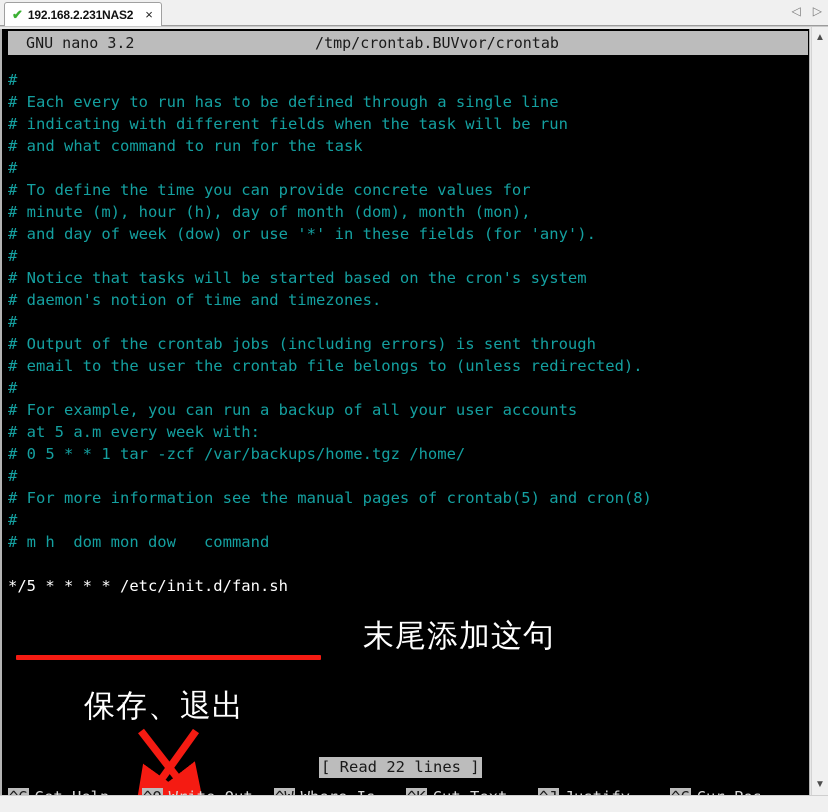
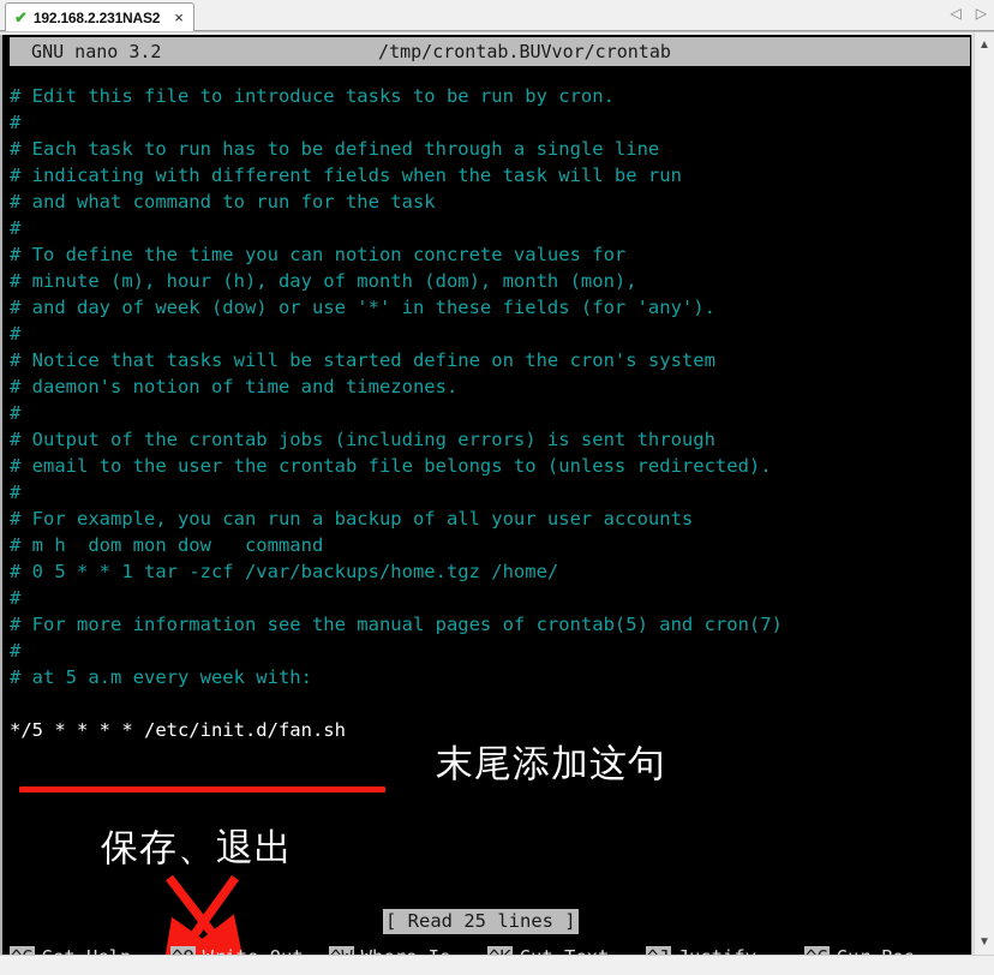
  ✔
  192.168.2.231NAS2
  ×
  ◁
  ▷
  GNU nano 3.2 /tmp/crontab.BUVvor/crontab
+ # Edit this file to introduce tasks to be run by cron.
  #
- # Each every to run has to be defined through a single line
+ # Each task to run has to be defined through a single line
  # indicating with different fields when the task will be run
  # and what command to run for the task
  #
- # To define the time you can provide concrete values for
+ # To define the time you can notion concrete values for
  # minute (m), hour (h), day of month (dom), month (mon),
  # and day of week (dow) or use '*' in these fields (for 'any').
  #
- # Notice that tasks will be started based on the cron's system
+ # Notice that tasks will be started define on the cron's system
  # daemon's notion of time and timezones.
  #
  # Output of the crontab jobs (including errors) is sent through
  # email to the user the crontab file belongs to (unless redirected).
  #
  # For example, you can run a backup of all your user accounts
- # at 5 a.m every week with:
+ # m h dom mon dow command
  # 0 5 * * 1 tar -zcf /var/backups/home.tgz /home/
  #
- # For more information see the manual pages of crontab(5) and cron(8)
+ # For more information see the manual pages of crontab(5) and cron(7)
  #
- # m h dom mon dow command
+ # at 5 a.m every week with:
  */5 * * * * /etc/init.d/fan.sh
  末尾添加这句
  保存、退出
- [ Read 22 lines ]
+ [ Read 25 lines ]
  ▲
  ▼
